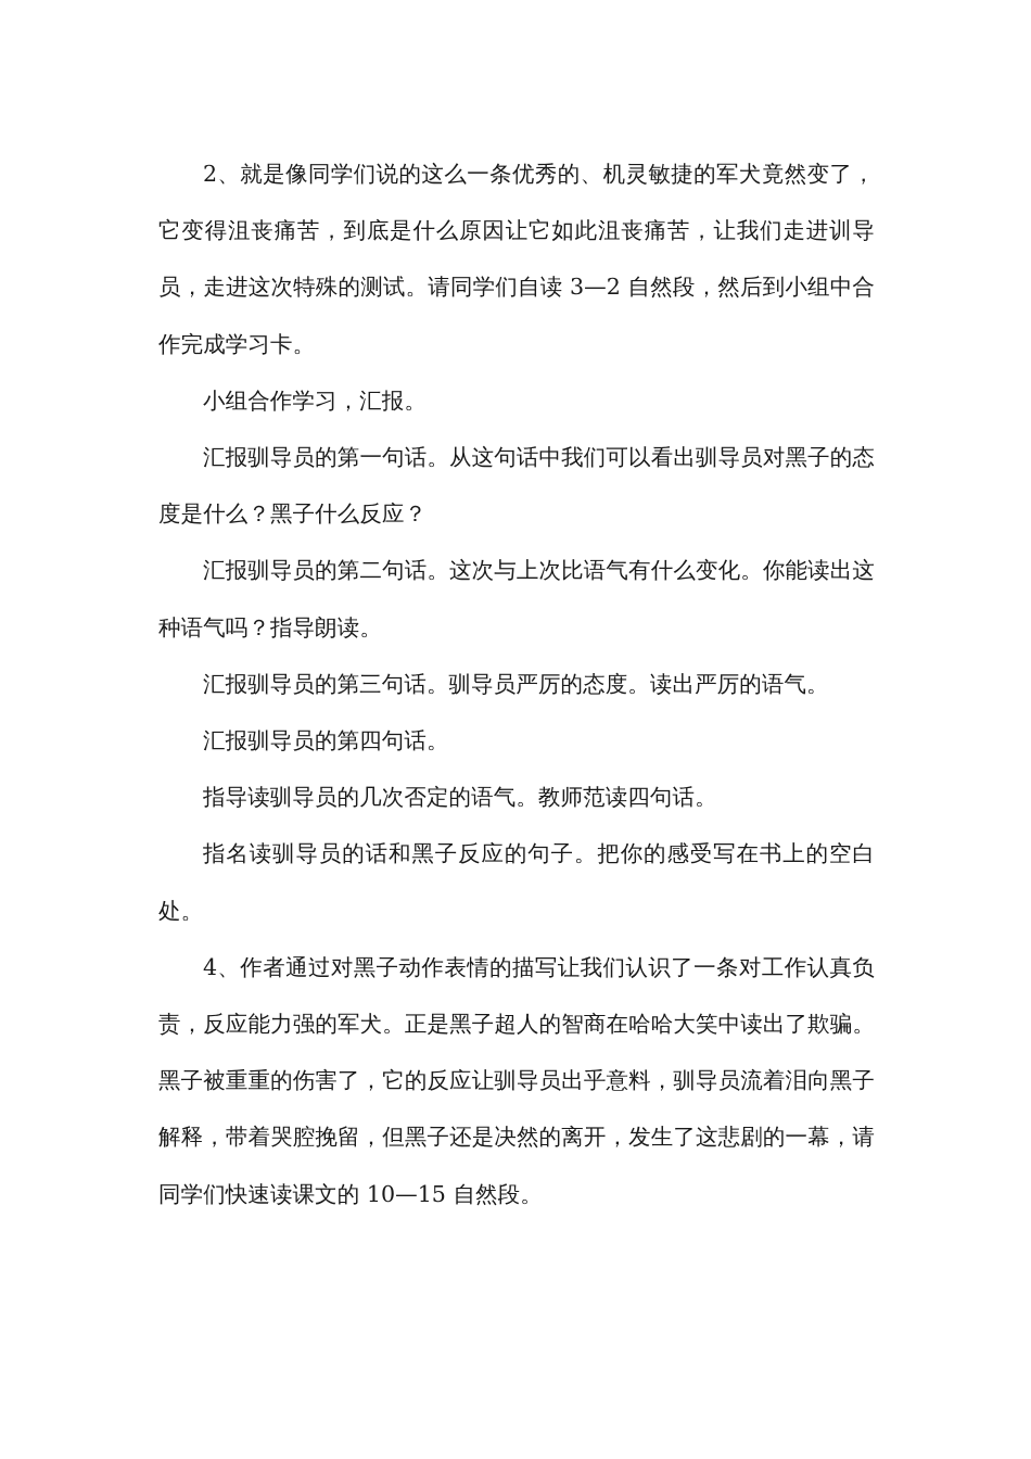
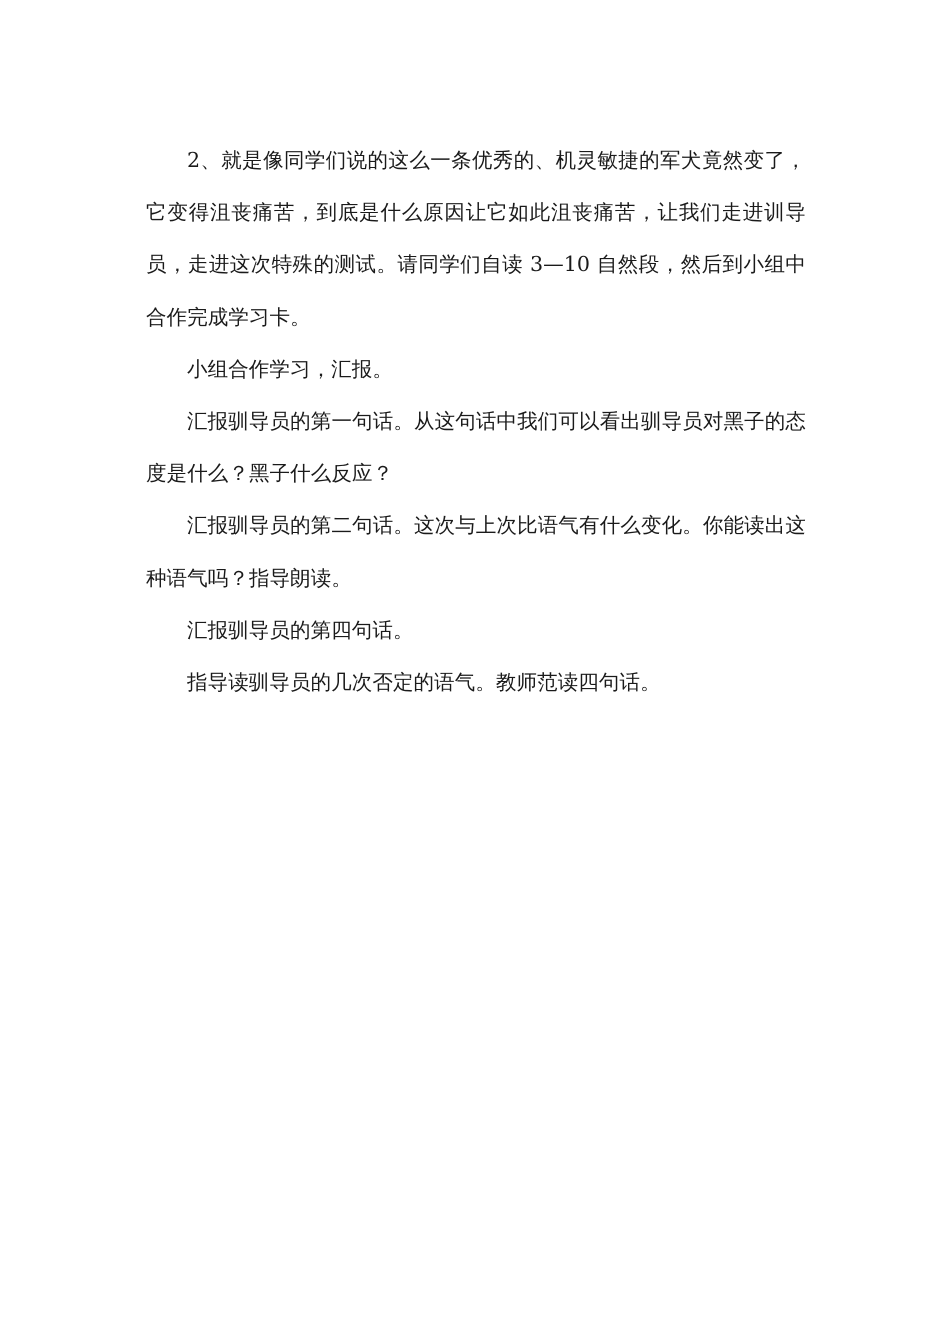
- 2、就是像同学们说的这么一条优秀的、机灵敏捷的军犬竟然变了，它变得沮丧痛苦，到底是什么原因让它如此沮丧痛苦，让我们走进训导员，走进这次特殊的测试。请同学们自读 3—2 自然段，然后到小组中合作完成学习卡。
+ 2、就是像同学们说的这么一条优秀的、机灵敏捷的军犬竟然变了，它变得沮丧痛苦，到底是什么原因让它如此沮丧痛苦，让我们走进训导员，走进这次特殊的测试。请同学们自读 3—10 自然段，然后到小组中合作完成学习卡。
  小组合作学习，汇报。
  汇报驯导员的第一句话。从这句话中我们可以看出驯导员对黑子的态度是什么？黑子什么反应？
  汇报驯导员的第二句话。这次与上次比语气有什么变化。你能读出这种语气吗？指导朗读。
- 汇报驯导员的第三句话。驯导员严厉的态度。读出严厉的语气。
  汇报驯导员的第四句话。
  指导读驯导员的几次否定的语气。教师范读四句话。
- 指名读驯导员的话和黑子反应的句子。把你的感受写在书上的空白处。
- 4、作者通过对黑子动作表情的描写让我们认识了一条对工作认真负责，反应能力强的军犬。正是黑子超人的智商在哈哈大笑中读出了欺骗。黑子被重重的伤害了，它的反应让驯导员出乎意料，驯导员流着泪向黑子解释，带着哭腔挽留，但黑子还是决然的离开，发生了这悲剧的一幕，请同学们快速读课文的 10—15 自然段。
